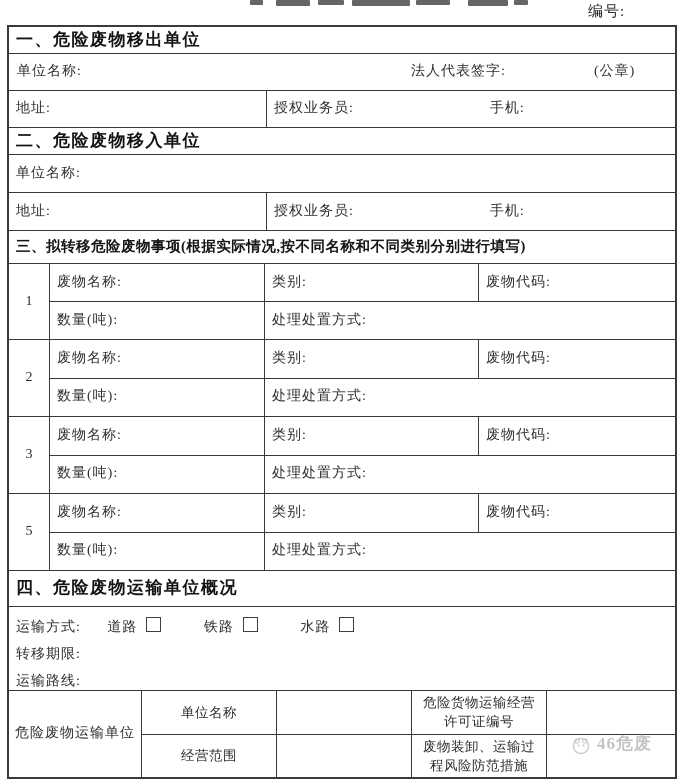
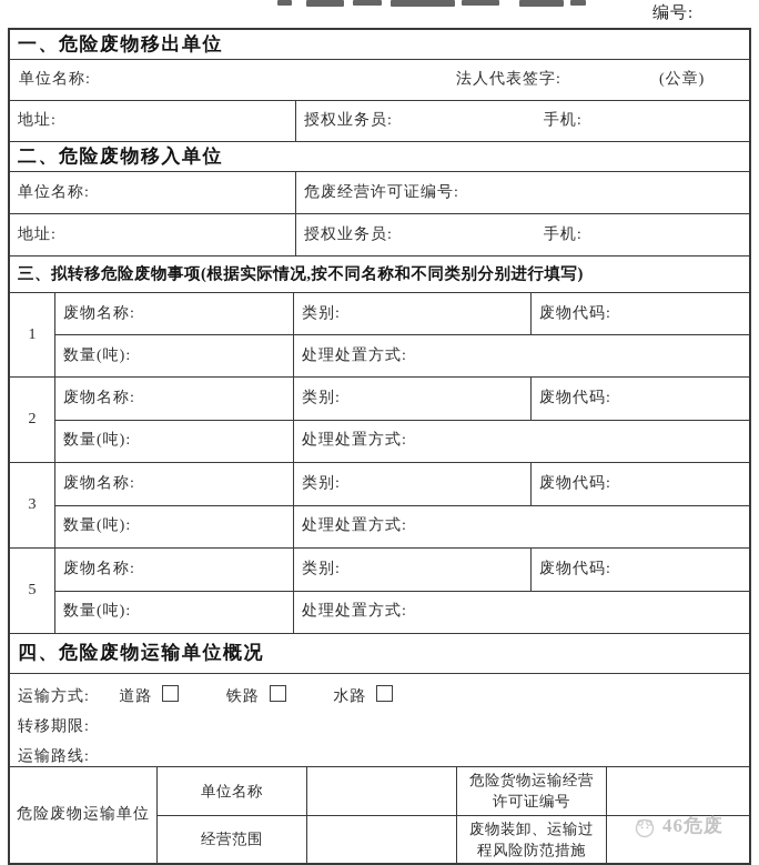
  编号:
  一、危险废物移出单位
  单位名称:
  法人代表签字:
  (公章)
  地址:
  授权业务员:
  手机:
  二、危险废物移入单位
  单位名称:
+ 危废经营许可证编号:
  地址:
  授权业务员:
  手机:
  三、拟转移危险废物事项(根据实际情况,按不同名称和不同类别分别进行填写)
  1
  废物名称:
  类别:
  废物代码:
  数量(吨):
  处理处置方式:
  2
  废物名称:
  类别:
  废物代码:
  数量(吨):
  处理处置方式:
  3
  废物名称:
  类别:
  废物代码:
  数量(吨):
  处理处置方式:
  5
  废物名称:
  类别:
  废物代码:
  数量(吨):
  处理处置方式:
  四、危险废物运输单位概况
  运输方式: 道路 铁路 水路
  转移期限:
  运输路线:
  危险废物运输单位
  单位名称
  危险货物运输经营许可证编号
  经营范围
  废物装卸、运输过程风险防范措施
  46危废
